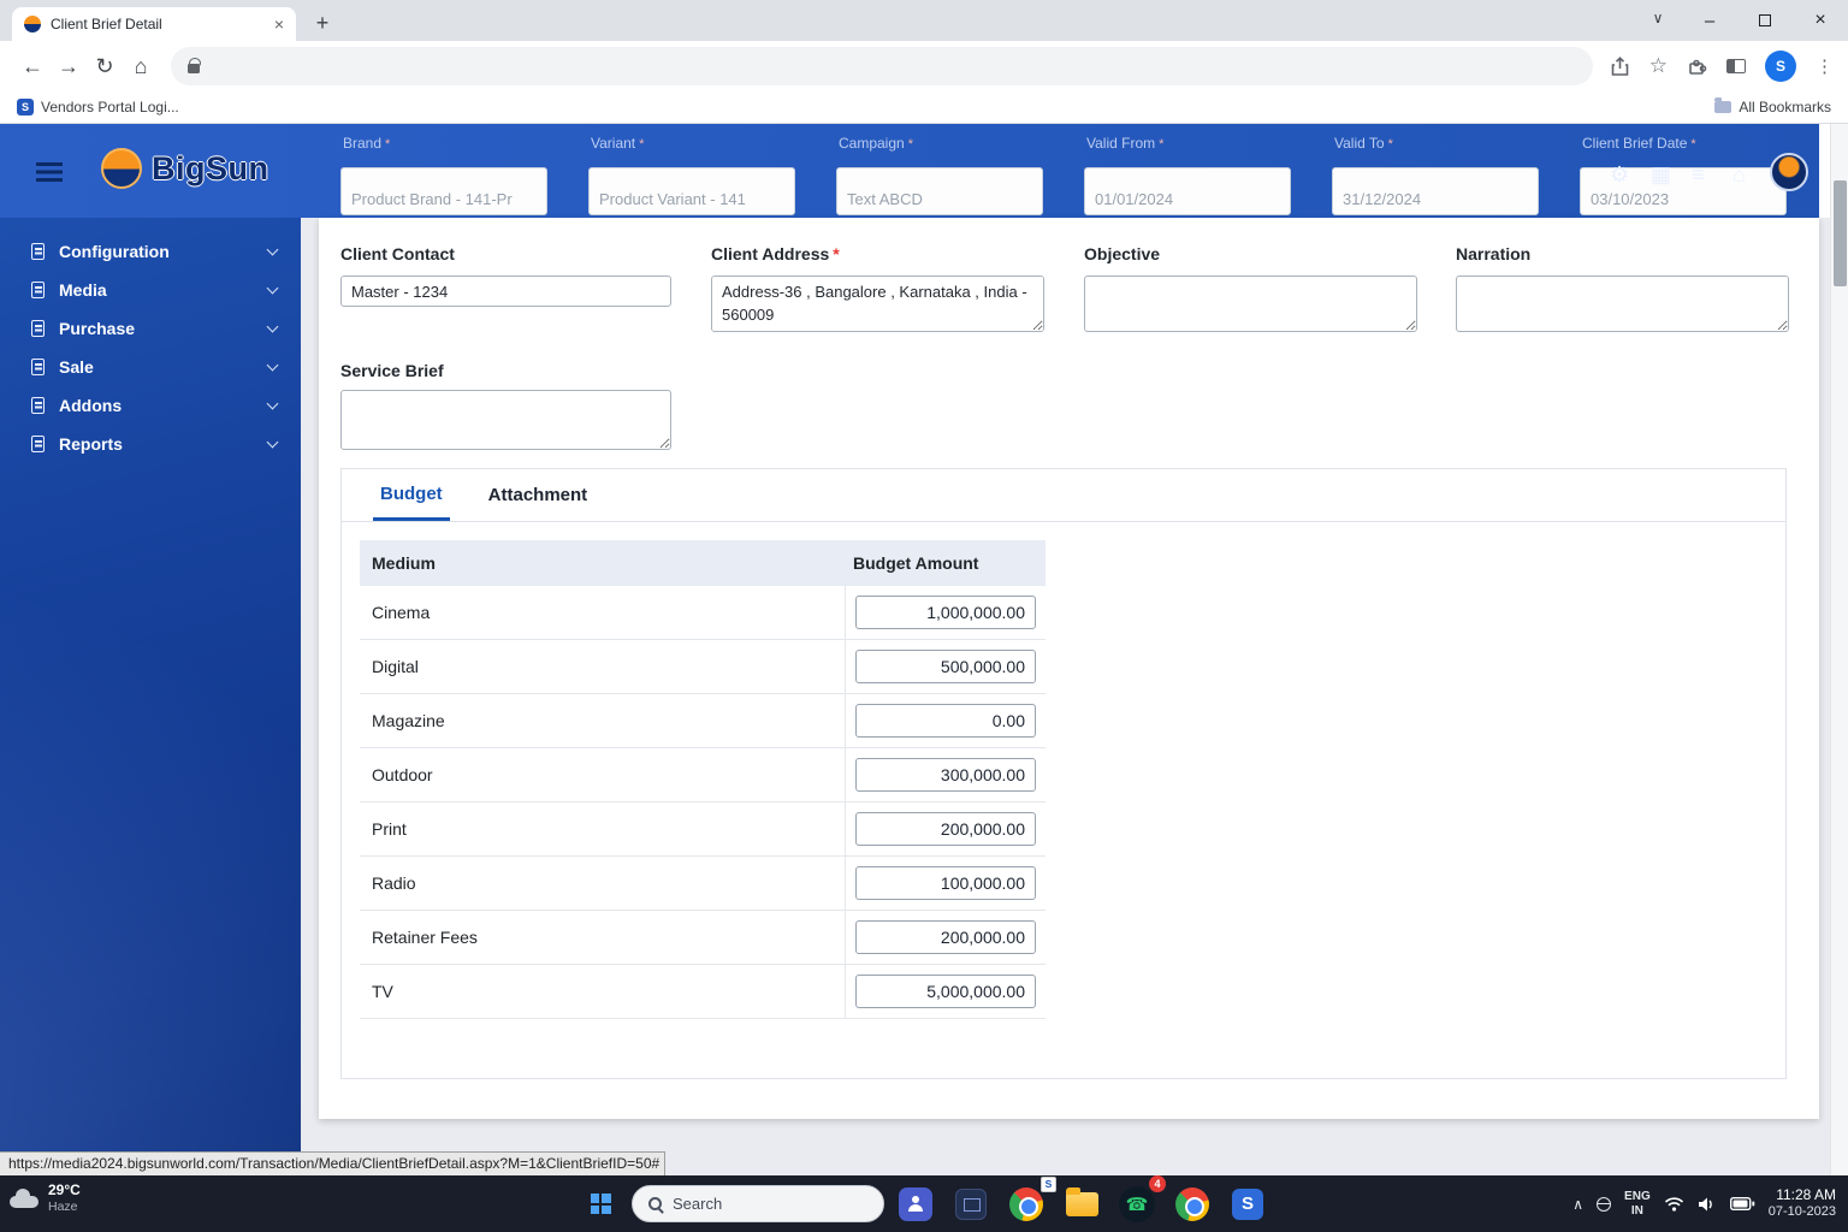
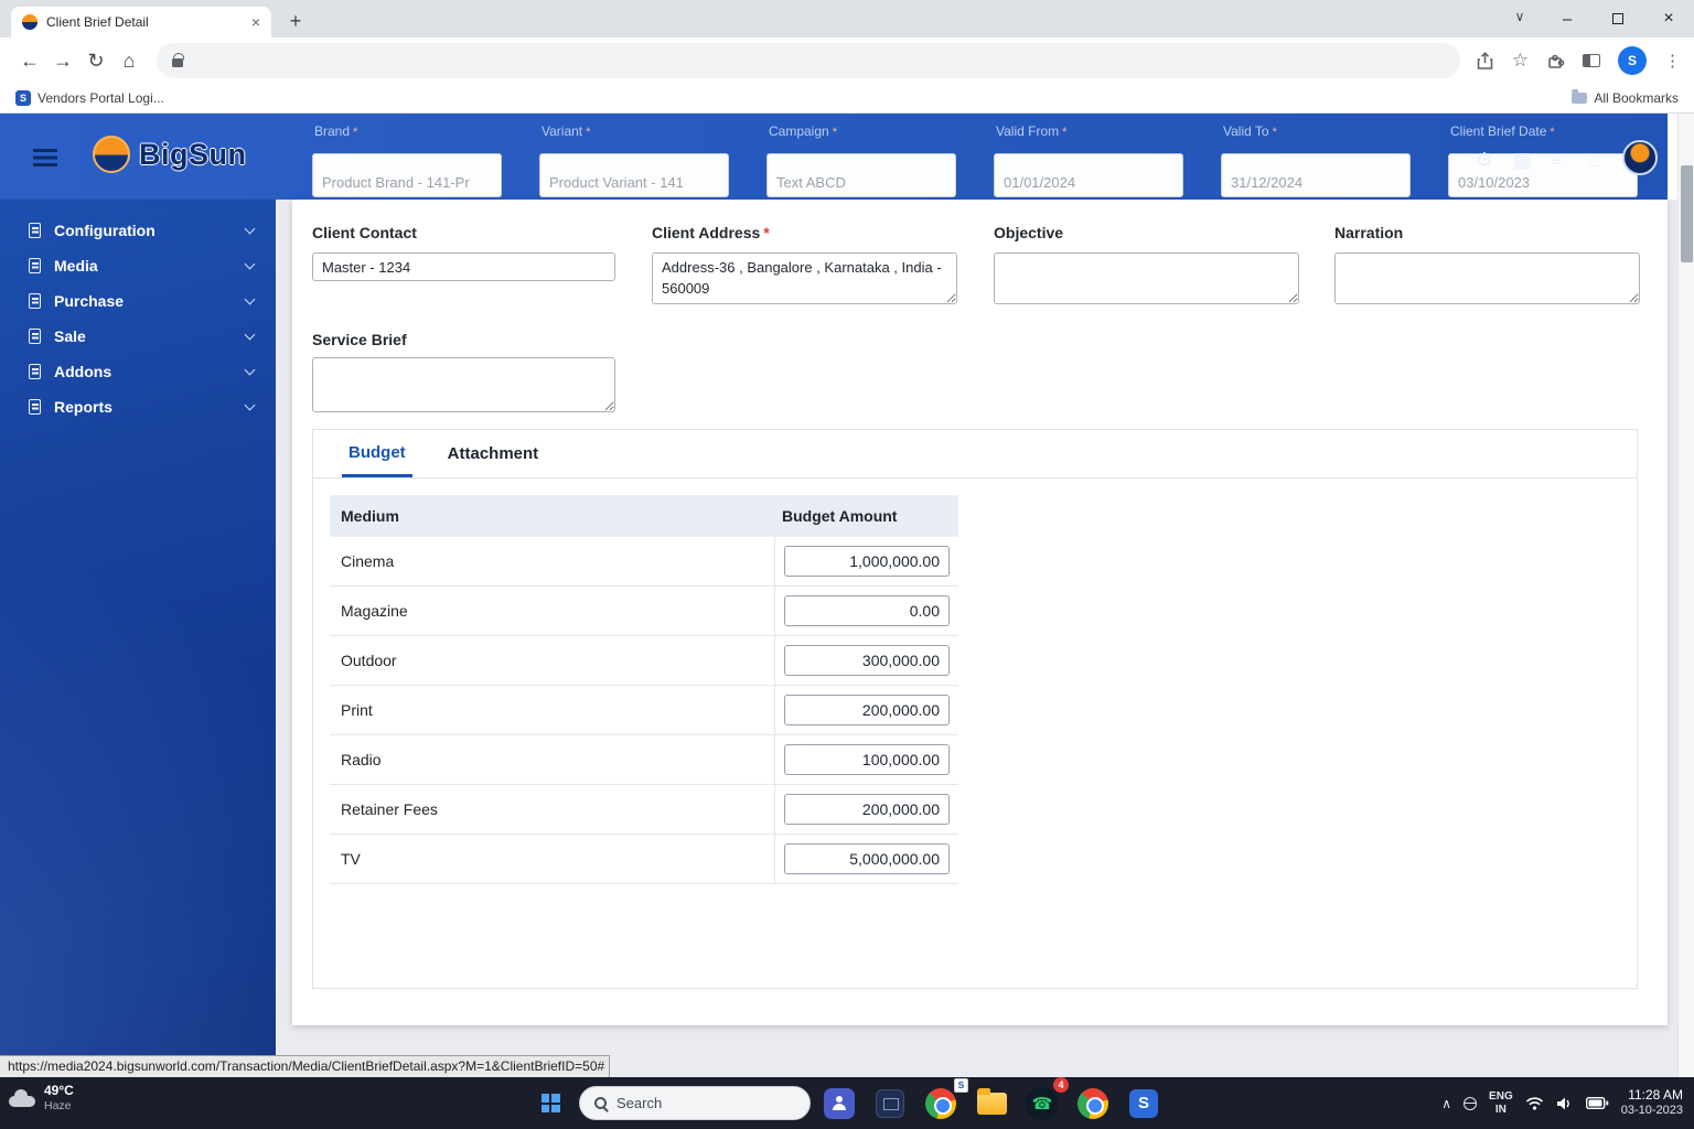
  Client Brief Detail
  ×
  +
  ∨
  –
  ×
  ←
  →
  ↻
  ⌂
  ☆
  S
  ⋮
  S
  Vendors Portal Logi...
  All Bookmarks
  BigSun
  Brand *
  Product Brand - 141-Pr
  Variant *
  Product Variant - 141
  Campaign *
  Text ABCD
  Valid From *
  01/01/2024
  Valid To *
  31/12/2024
  Client Brief Date *
  03/10/2023
  ⚙
  ▦
  ≡
  ⌂
  Configuration
  Media
  Purchase
  Sale
  Addons
  Reports
  Client Contact
  Master - 1234
  Client Address *
  Objective
  Narration
  Service Brief
  Budget
  Attachment
  Medium
  Budget Amount
  Cinema
  1,000,000.00
- Digital
- 500,000.00
  Magazine
  0.00
  Outdoor
  300,000.00
  Print
  200,000.00
  Radio
  100,000.00
  Retainer Fees
  200,000.00
  TV
  5,000,000.00
  https://media2024.bigsunworld.com/Transaction/Media/ClientBriefDetail.aspx?M=1&ClientBriefID=50#
- 29°C
+ 49°C
  Haze
  Search
  S
  ☎
  4
  S
  ∧
  ENG
  IN
  11:28 AM
- 07-10-2023
+ 03-10-2023
